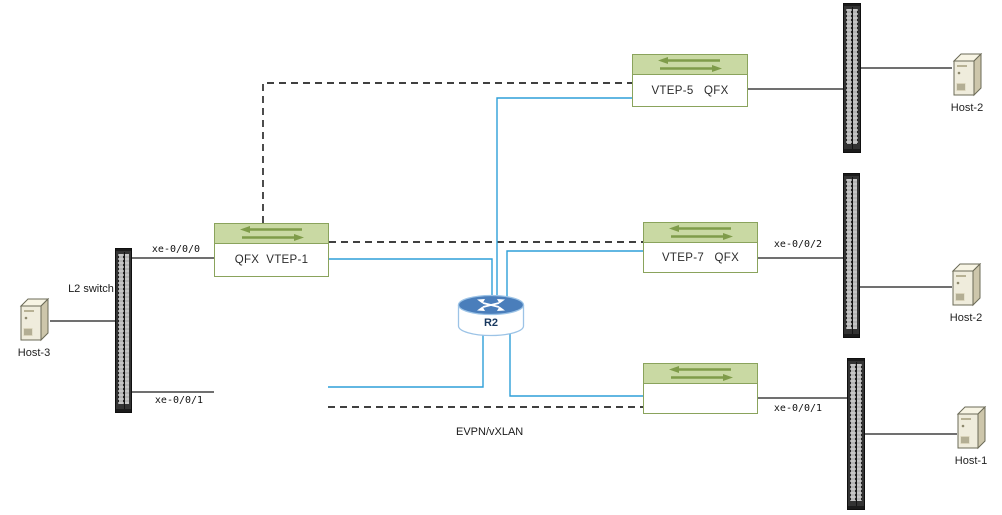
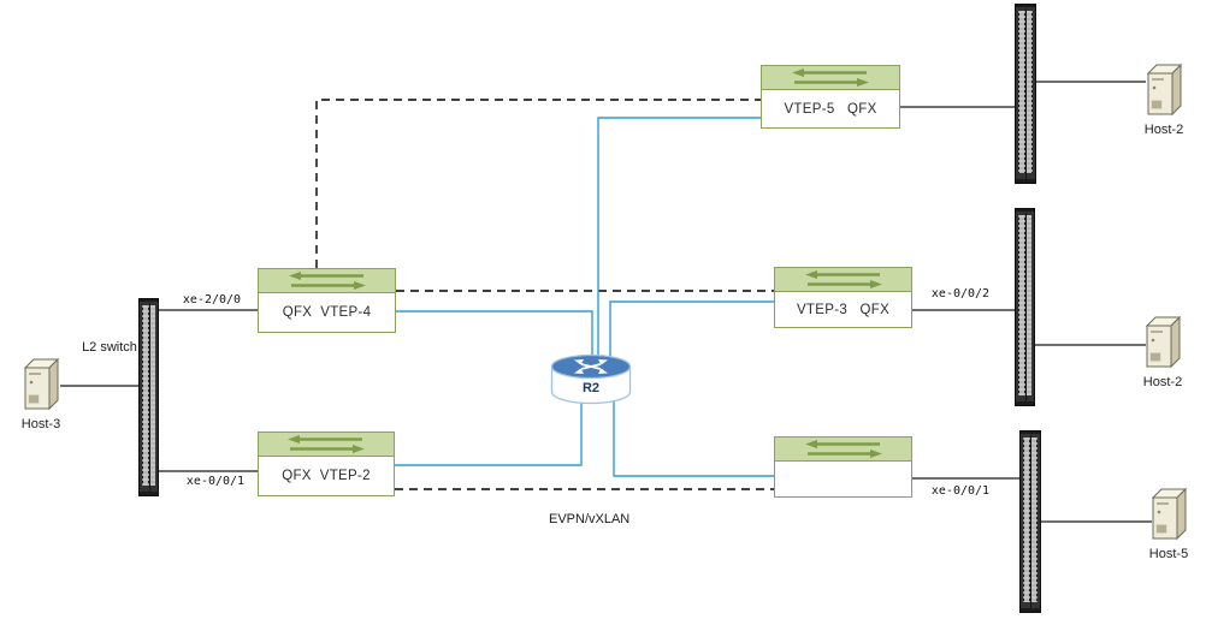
- QFX VTEP-1
+ QFX VTEP-4
+ QFX VTEP-2
- VTEP-7 QFX
+ VTEP-3 QFX
  VTEP-5 QFX
  L2 switch
  R2
  Host-3
  Host-2
  Host-2
- Host-1
+ Host-5
- xe-0/0/0
+ xe-2/0/0
  xe-0/0/1
  xe-0/0/2
  xe-0/0/1
  EVPN/vXLAN
